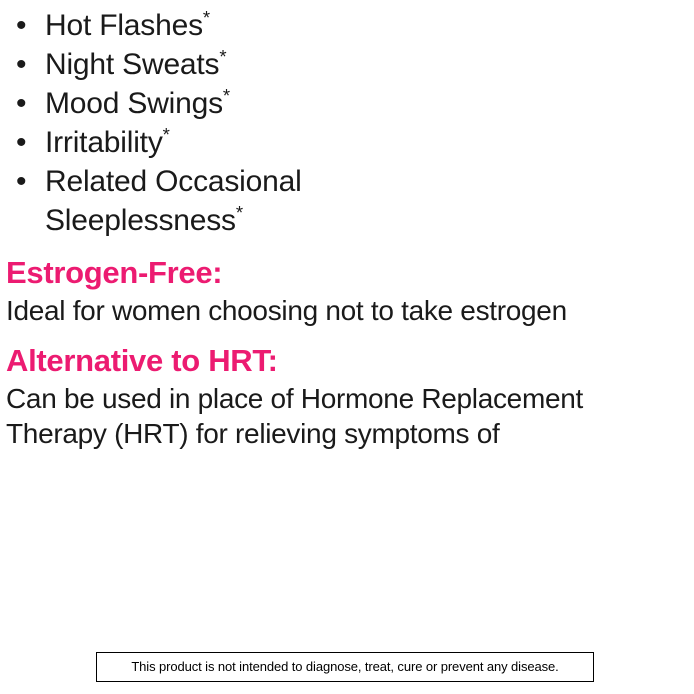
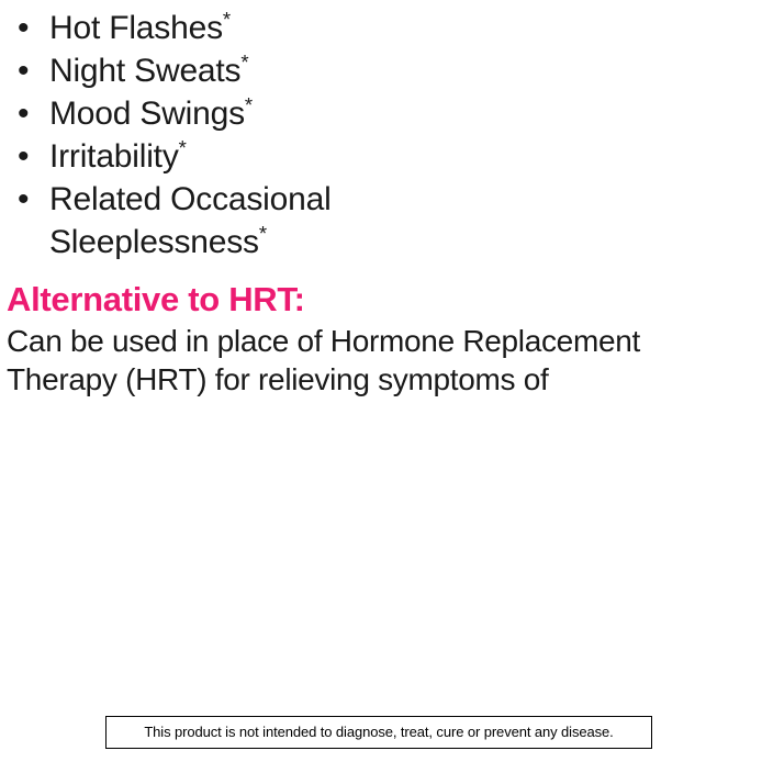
  •
  Hot Flashes*
  •
  Night Sweats*
  •
  Mood Swings*
  •
  Irritability*
  •
  Related Occasional
  Sleeplessness*
- Estrogen-Free:
- Ideal for women choosing not to take estrogen
  Alternative to HRT:
  Can be used in place of Hormone Replacement
  Therapy (HRT) for relieving symptoms of
  This product is not intended to diagnose, treat, cure or prevent any disease.
